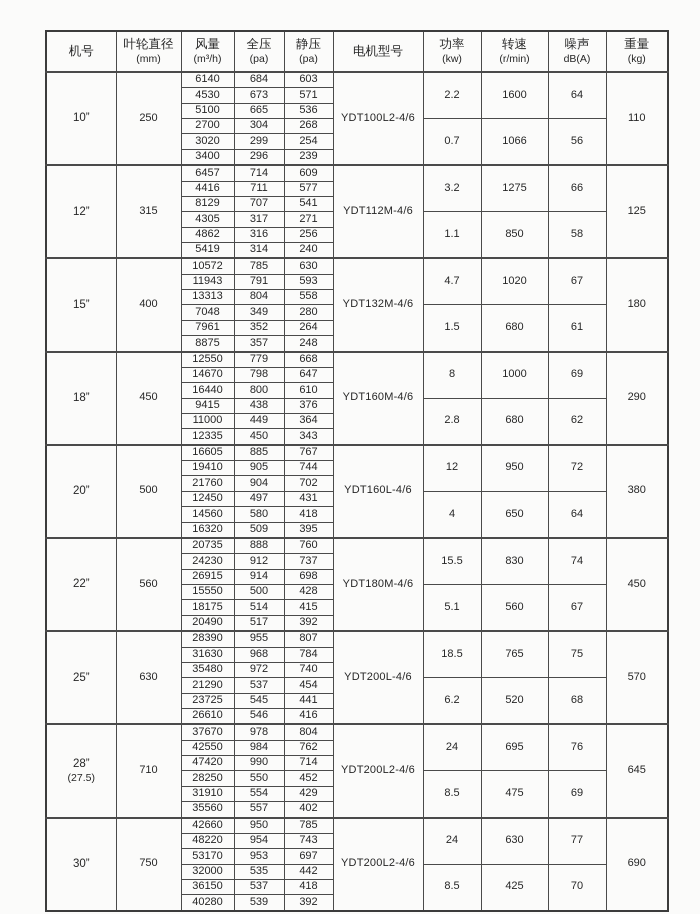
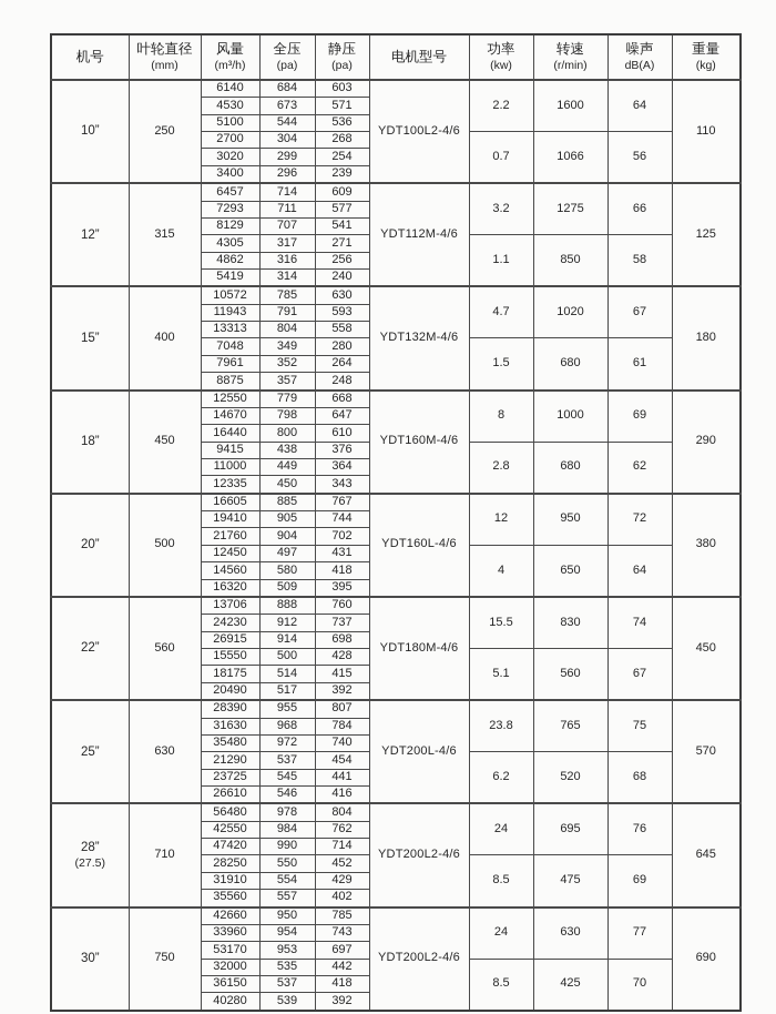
  机号	叶轮直径(mm)	风量(m³/h)	全压(pa)	静压(pa)	电机型号	功率(kw)	转速(r/min)	噪声dB(A)	重量(kg)
  10”	250	6140	684	603	YDT100L2-4/6	2.2	1600	64	110
  4530	673	571
- 5100	665	536
+ 5100	544	536
  2700	304	268	0.7	1066	56
  3020	299	254
  3400	296	239
  12”	315	6457	714	609	YDT112M-4/6	3.2	1275	66	125
- 4416	711	577
+ 7293	711	577
  8129	707	541
  4305	317	271	1.1	850	58
  4862	316	256
  5419	314	240
  15”	400	10572	785	630	YDT132M-4/6	4.7	1020	67	180
  11943	791	593
  13313	804	558
  7048	349	280	1.5	680	61
  7961	352	264
  8875	357	248
  18”	450	12550	779	668	YDT160M-4/6	8	1000	69	290
  14670	798	647
  16440	800	610
  9415	438	376	2.8	680	62
  11000	449	364
  12335	450	343
  20”	500	16605	885	767	YDT160L-4/6	12	950	72	380
  19410	905	744
  21760	904	702
  12450	497	431	4	650	64
  14560	580	418
  16320	509	395
- 22”	560	20735	888	760	YDT180M-4/6	15.5	830	74	450
+ 22”	560	13706	888	760	YDT180M-4/6	15.5	830	74	450
  24230	912	737
  26915	914	698
  15550	500	428	5.1	560	67
  18175	514	415
  20490	517	392
- 25”	630	28390	955	807	YDT200L-4/6	18.5	765	75	570
+ 25”	630	28390	955	807	YDT200L-4/6	23.8	765	75	570
  31630	968	784
  35480	972	740
  21290	537	454	6.2	520	68
  23725	545	441
  26610	546	416
- 28”(27.5)	710	37670	978	804	YDT200L2-4/6	24	695	76	645
+ 28”(27.5)	710	56480	978	804	YDT200L2-4/6	24	695	76	645
  42550	984	762
  47420	990	714
  28250	550	452	8.5	475	69
  31910	554	429
  35560	557	402
  30”	750	42660	950	785	YDT200L2-4/6	24	630	77	690
- 48220	954	743
+ 33960	954	743
  53170	953	697
  32000	535	442	8.5	425	70
  36150	537	418
  40280	539	392
